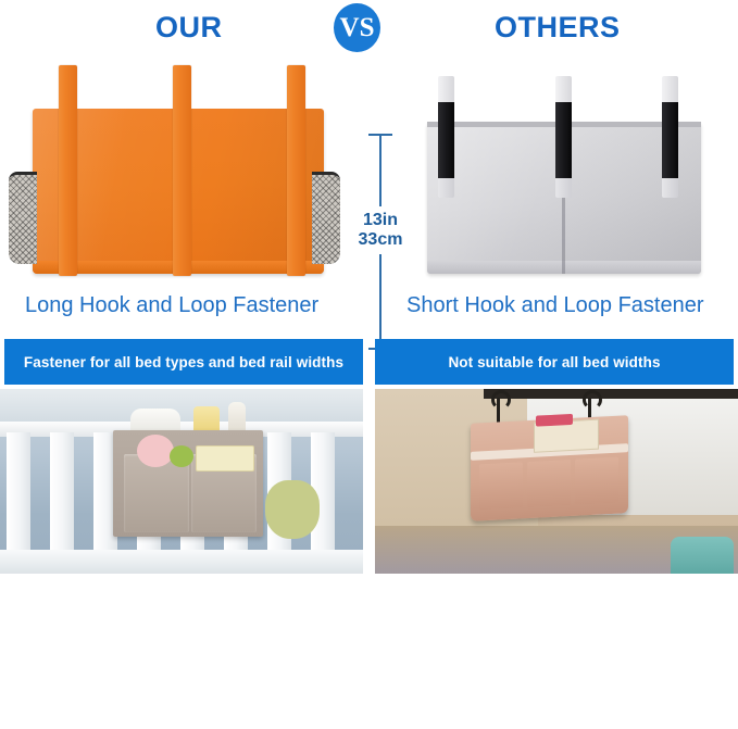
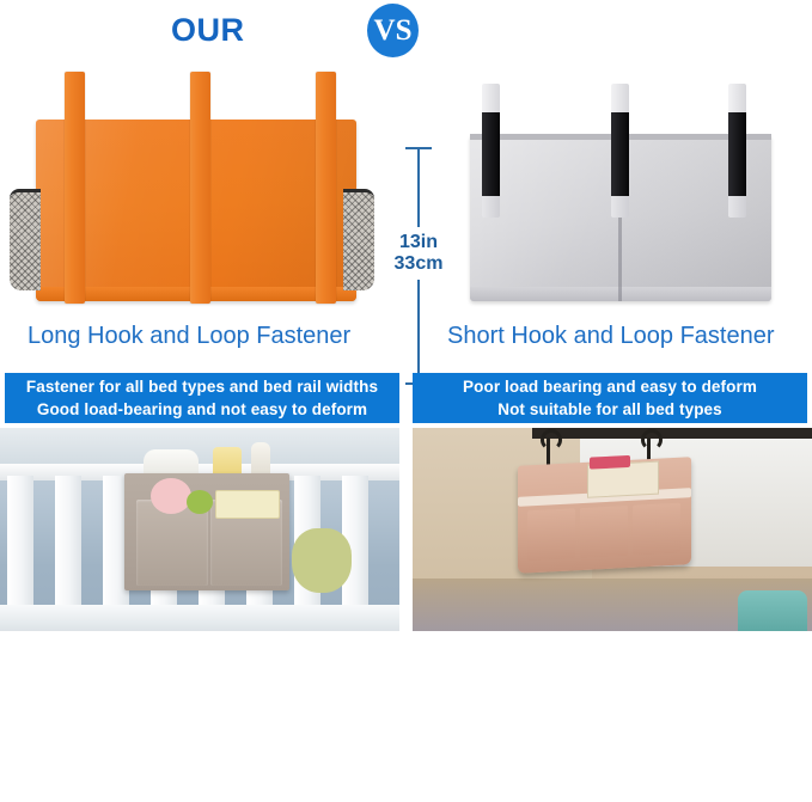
  OUR
  VS
- OTHERS
  13in
  33cm
  Long Hook and Loop Fastener
  Short Hook and Loop Fastener
  Fastener for all bed types and bed rail widths
+ Good load-bearing and not easy to deform
+ Poor load bearing and easy to deform
- Not suitable for all bed widths
+ Not suitable for all bed types
